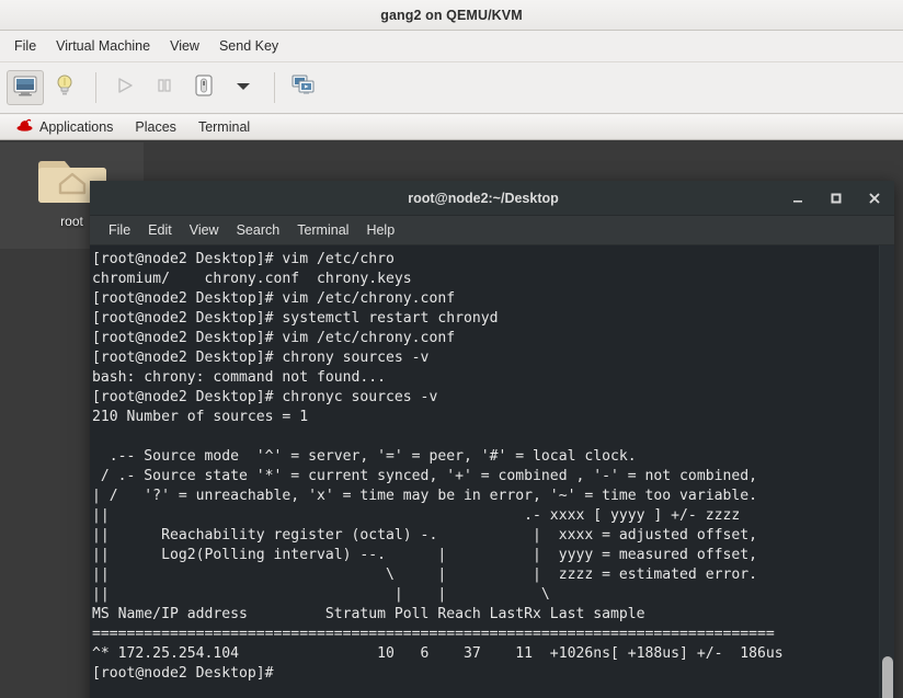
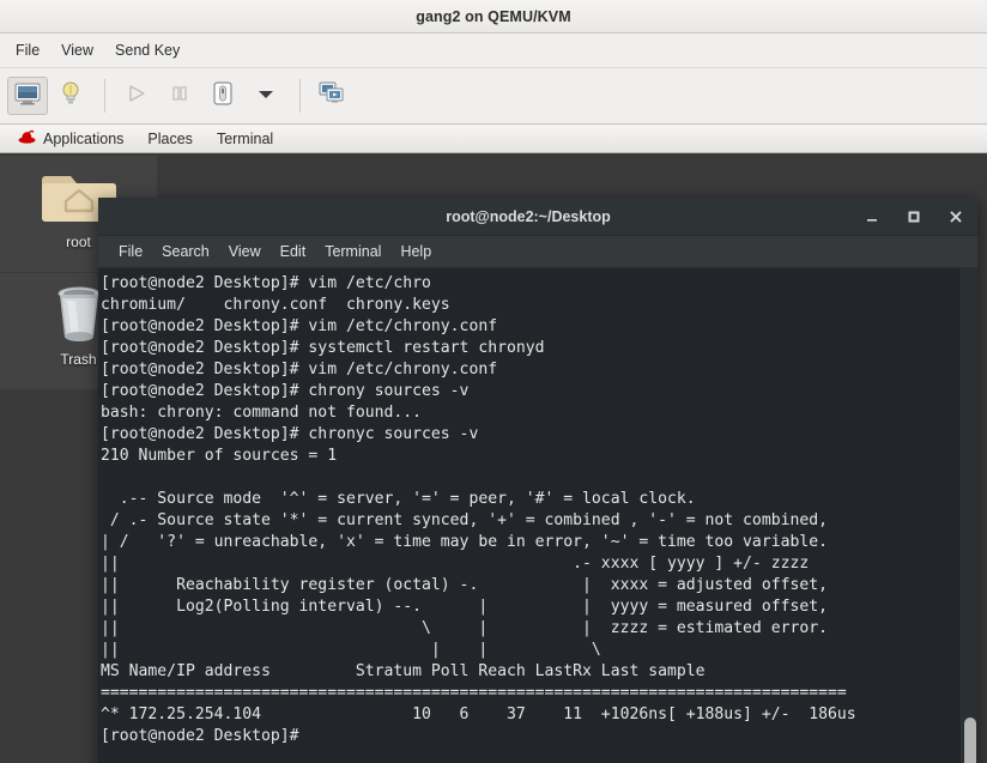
  gang2 on QEMU/KVM
  File
- Virtual Machine
  View
  Send Key
  Applications
  Places
  Terminal
  root
+ Trash
  root@node2:~/Desktop
  File
- Edit
+ Search
  View
- Search
+ Edit
  Terminal
  Help
  [root@node2 Desktop]# vim /etc/chro
  chromium/ chrony.conf chrony.keys
  [root@node2 Desktop]# vim /etc/chrony.conf
  [root@node2 Desktop]# systemctl restart chronyd
  [root@node2 Desktop]# vim /etc/chrony.conf
  [root@node2 Desktop]# chrony sources -v
  bash: chrony: command not found...
  [root@node2 Desktop]# chronyc sources -v
  210 Number of sources = 1
  .-- Source mode '^' = server, '=' = peer, '#' = local clock.
  / .- Source state '*' = current synced, '+' = combined , '-' = not combined,
  | / '?' = unreachable, 'x' = time may be in error, '~' = time too variable.
  || .- xxxx [ yyyy ] +/- zzzz
  || Reachability register (octal) -. | xxxx = adjusted offset,
  || Log2(Polling interval) --. | | yyyy = measured offset,
  || \ | | zzzz = estimated error.
  || | | \
  MS Name/IP address Stratum Poll Reach LastRx Last sample
  ===============================================================================
  ^* 172.25.254.104 10 6 37 11 +1026ns[ +188us] +/- 186us
  [root@node2 Desktop]#
